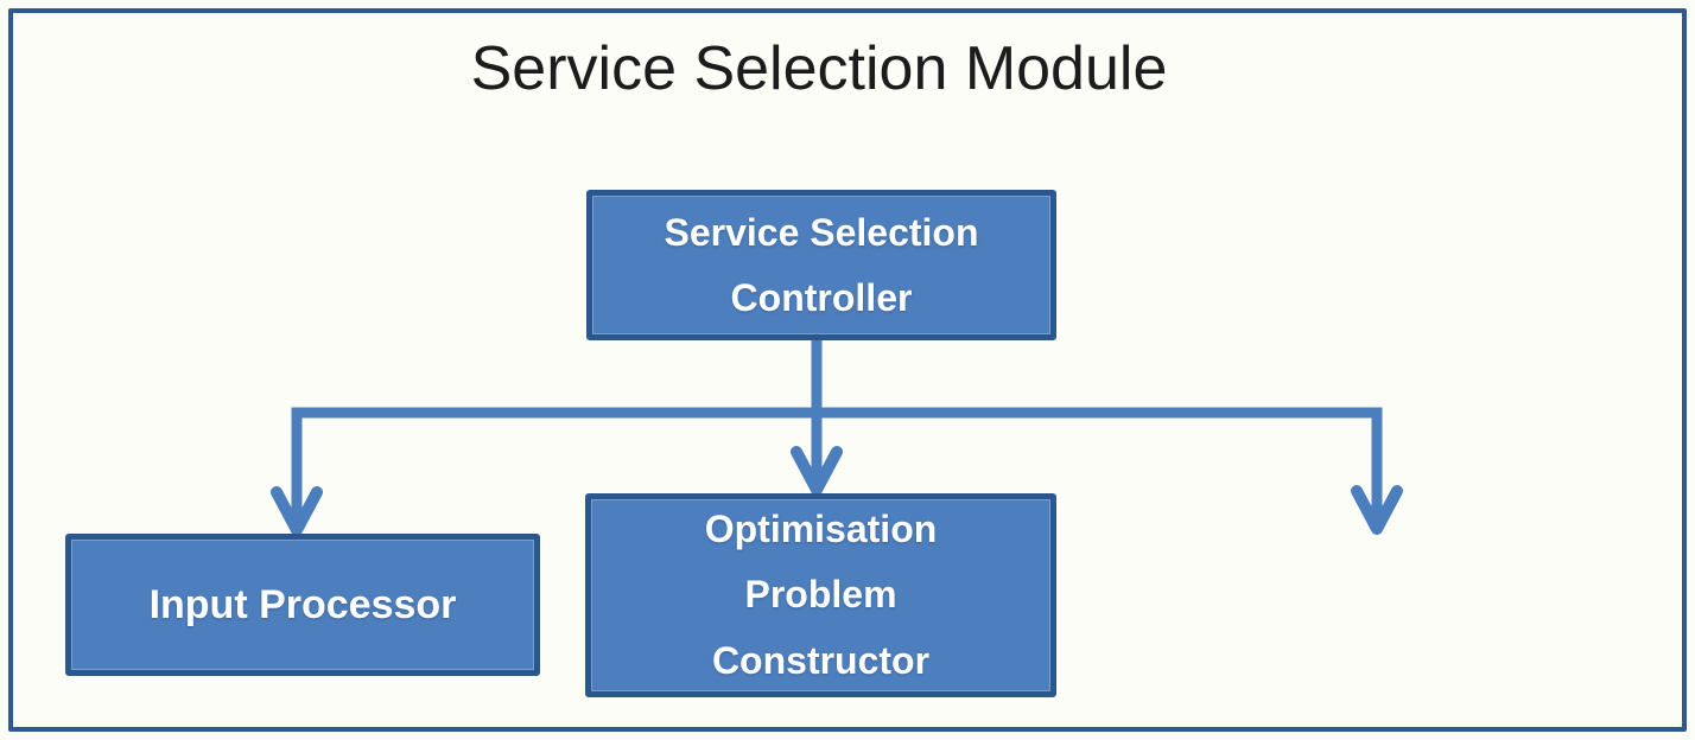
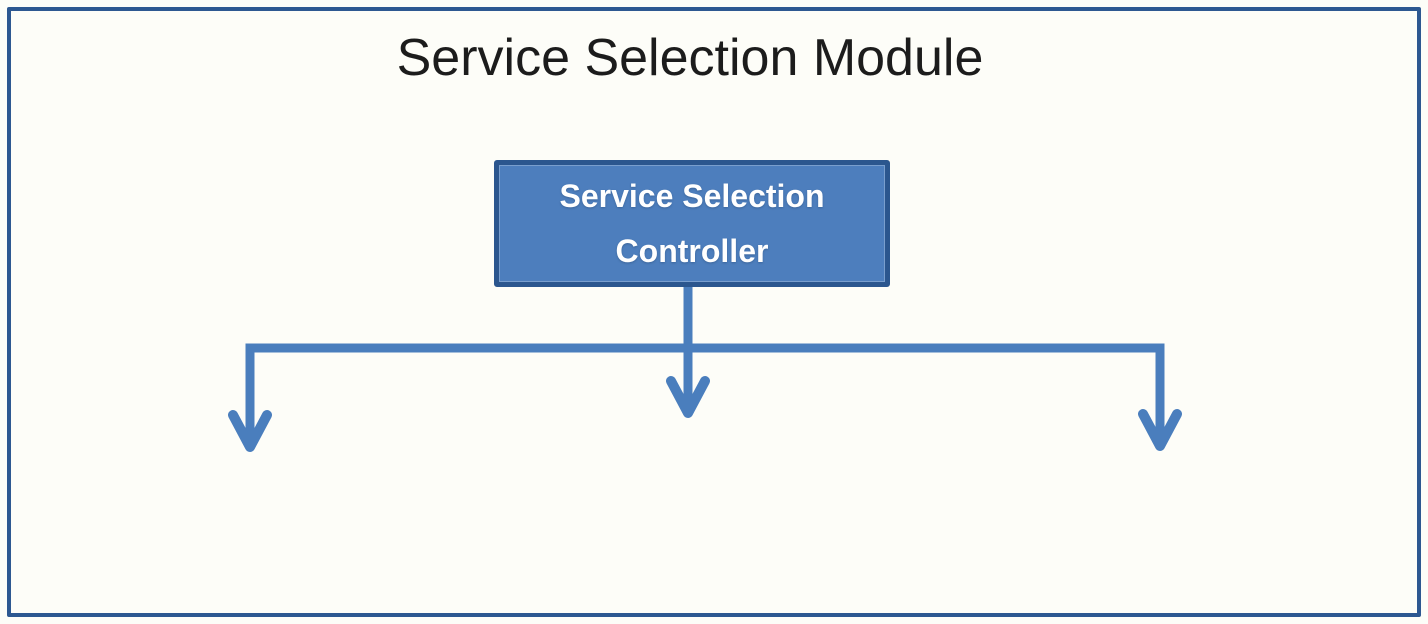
  Service Selection Module
  Service Selection Controller
- Input Processor
- Optimisation Problem Constructor
